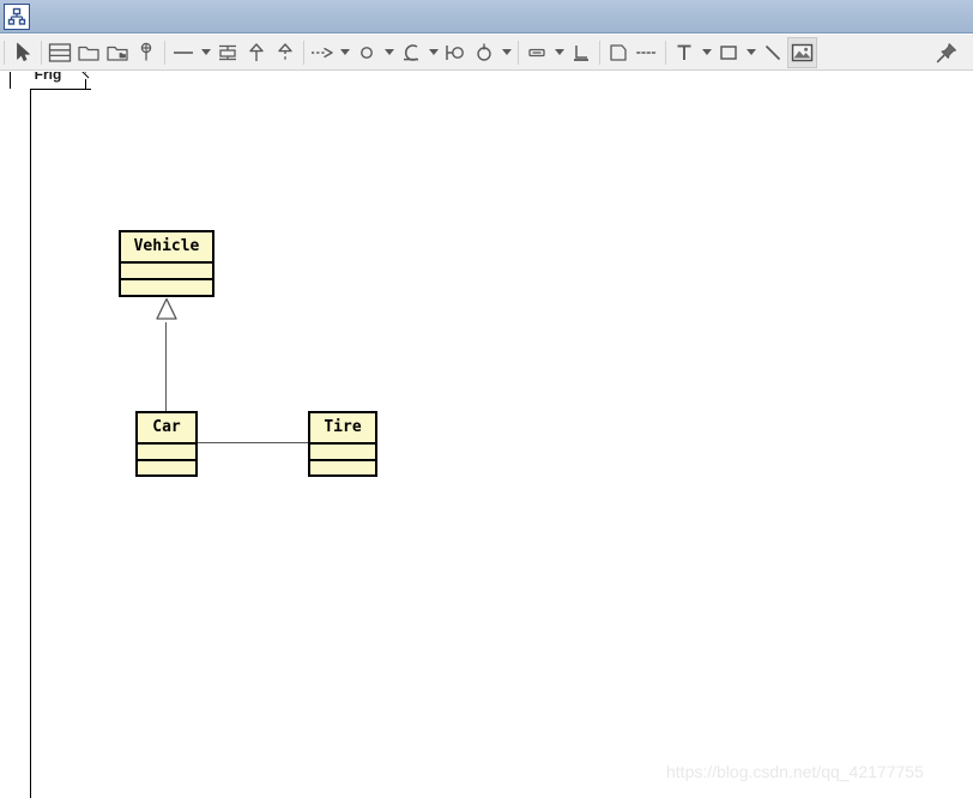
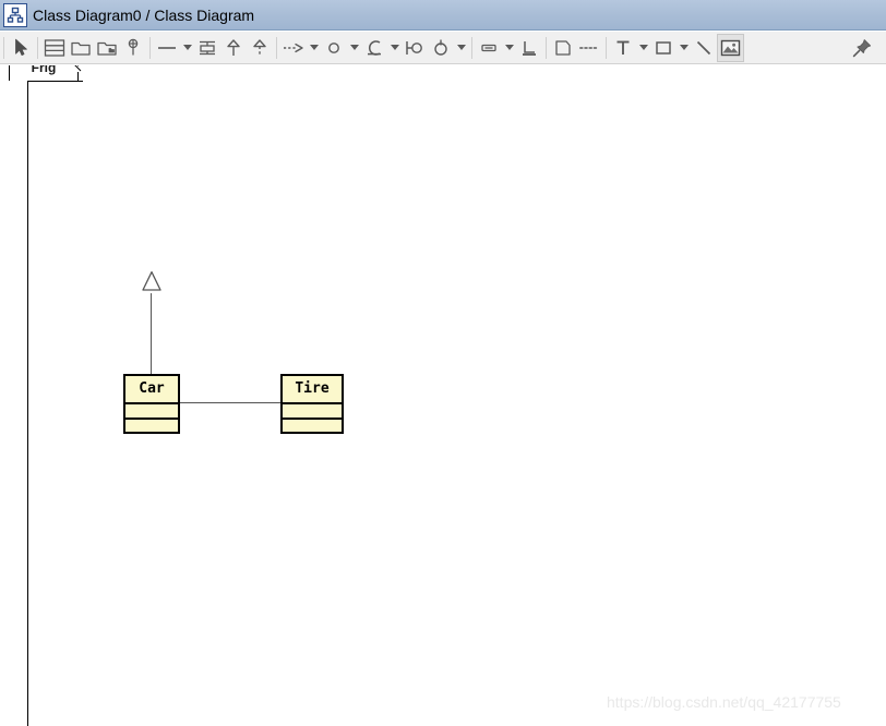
+ Class Diagram0 / Class Diagram
  Frig
- Vehicle
  Car
  Tire
